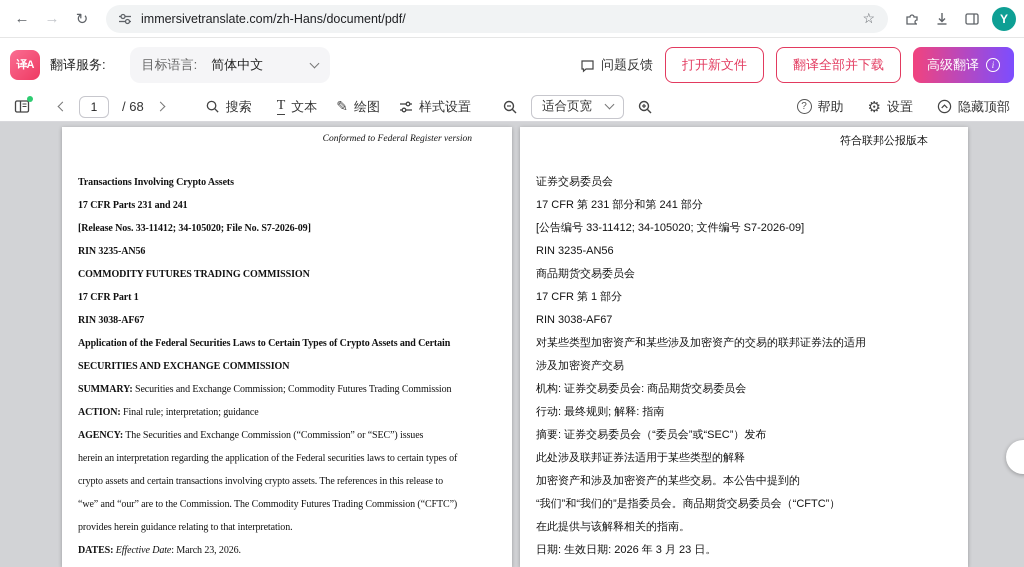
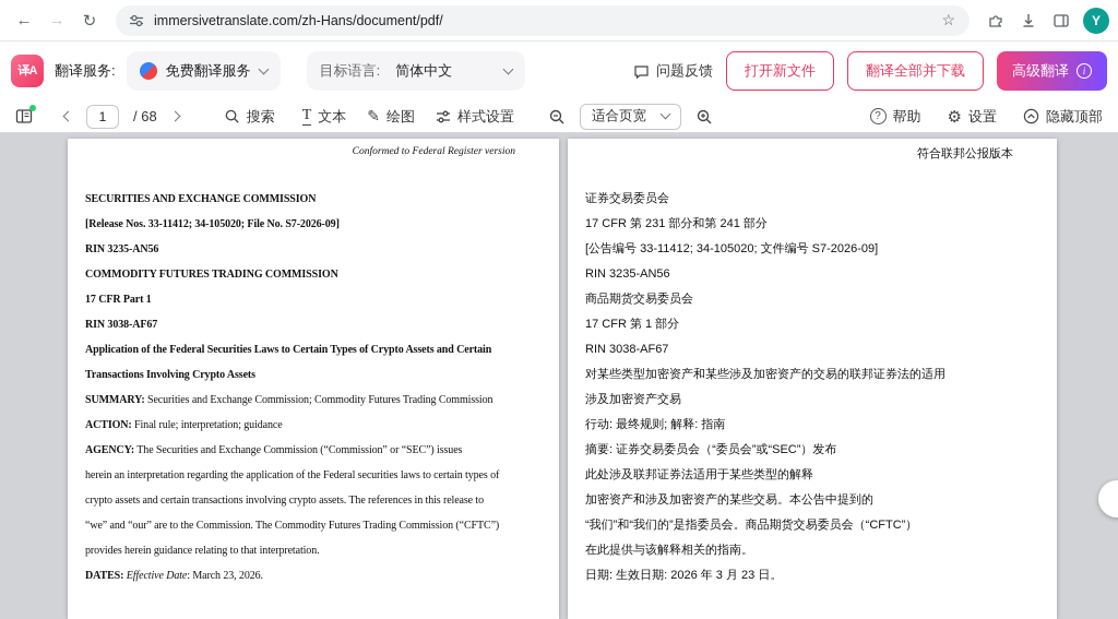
  ←
  →
  ↻
  immersivetranslate.com/zh-Hans/document/pdf/
  ☆
  Y
  译A
  翻译服务:
+ 免费翻译服务
  目标语言:
  简体中文
  问题反馈
  打开新文件
  翻译全部并下载
  高级翻译
  i
  1
  / 68
  搜索
  T
  文本
  ✎
  绘图
  样式设置
  适合页宽
  ?
  帮助
  ⚙
  设置
  隐藏顶部
  Conformed to Federal Register version
- Transactions Involving Crypto Assets
+ SECURITIES AND EXCHANGE COMMISSION
- 17 CFR Parts 231 and 241
  [Release Nos. 33-11412; 34-105020; File No. S7-2026-09]
  RIN 3235-AN56
  COMMODITY FUTURES TRADING COMMISSION
  17 CFR Part 1
  RIN 3038-AF67
  Application of the Federal Securities Laws to Certain Types of Crypto Assets and Certain
- SECURITIES AND EXCHANGE COMMISSION
+ Transactions Involving Crypto Assets
  SUMMARY: Securities and Exchange Commission; Commodity Futures Trading Commission
  ACTION: Final rule; interpretation; guidance
  AGENCY: The Securities and Exchange Commission (“Commission” or “SEC”) issues
  herein an interpretation regarding the application of the Federal securities laws to certain types of
  crypto assets and certain transactions involving crypto assets. The references in this release to
  “we” and “our” are to the Commission. The Commodity Futures Trading Commission (“CFTC”)
  provides herein guidance relating to that interpretation.
  DATES: Effective Date: March 23, 2026.
  符合联邦公报版本
  证券交易委员会
  17 CFR 第 231 部分和第 241 部分
  [公告编号 33-11412; 34-105020; 文件编号 S7-2026-09]
  RIN 3235-AN56
  商品期货交易委员会
  17 CFR 第 1 部分
  RIN 3038-AF67
  对某些类型加密资产和某些涉及加密资产的交易的联邦证券法的适用
  涉及加密资产交易
- 机构: 证券交易委员会: 商品期货交易委员会
  行动: 最终规则; 解释: 指南
  摘要: 证券交易委员会（“委员会”或“SEC”）发布
  此处涉及联邦证券法适用于某些类型的解释
  加密资产和涉及加密资产的某些交易。本公告中提到的
  “我们”和“我们的”是指委员会。商品期货交易委员会（“CFTC”）
  在此提供与该解释相关的指南。
  日期: 生效日期: 2026 年 3 月 23 日。
